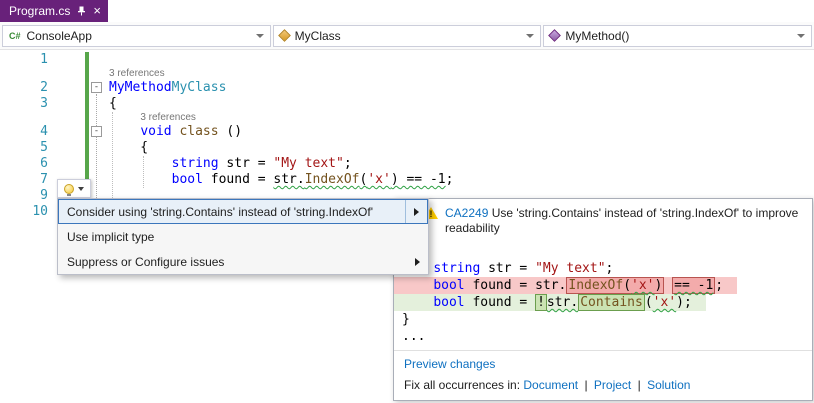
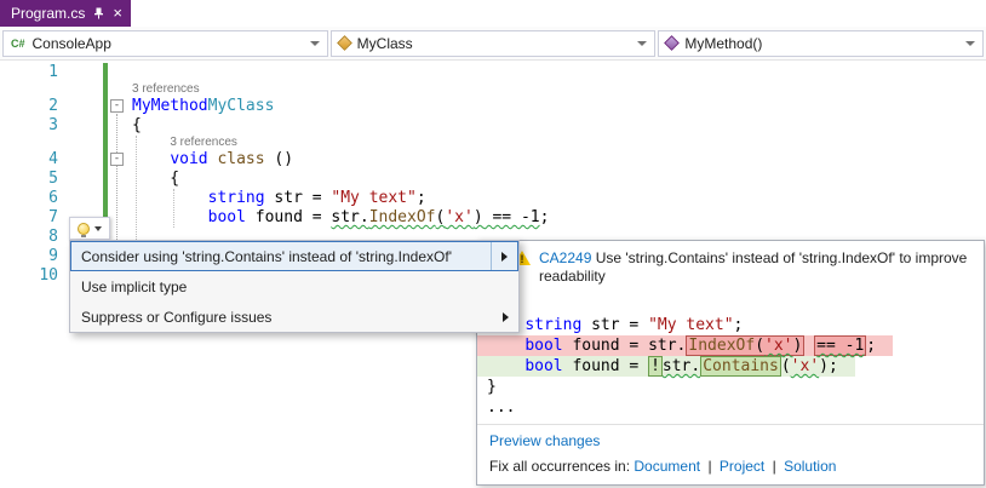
  Program.cs
  ×
  C#
  ConsoleApp
  MyClass
  MyMethod()
  1
  3 references
  2
  -
  MyMethodMyClass
  3
  {
  3 references
  4
  -
  void class ()
  5
  {
  6
  string str = "My text";
  7
  bool found = str.IndexOf('x') == -1;
+ 8
  9
  10
  Consider using 'string.Contains' instead of 'string.IndexOf'
  Use implicit type
  Suppress or Configure issues
  !
  CA2249 Use 'string.Contains' instead of 'string.IndexOf' to improve readability
  string str = "My text";
  bool found = str. IndexOf('x') == -1 ;
  bool found = ! str. Contains ('x');
  }
  ...
  Preview changes
  Fix all occurrences in: Document | Project | Solution
